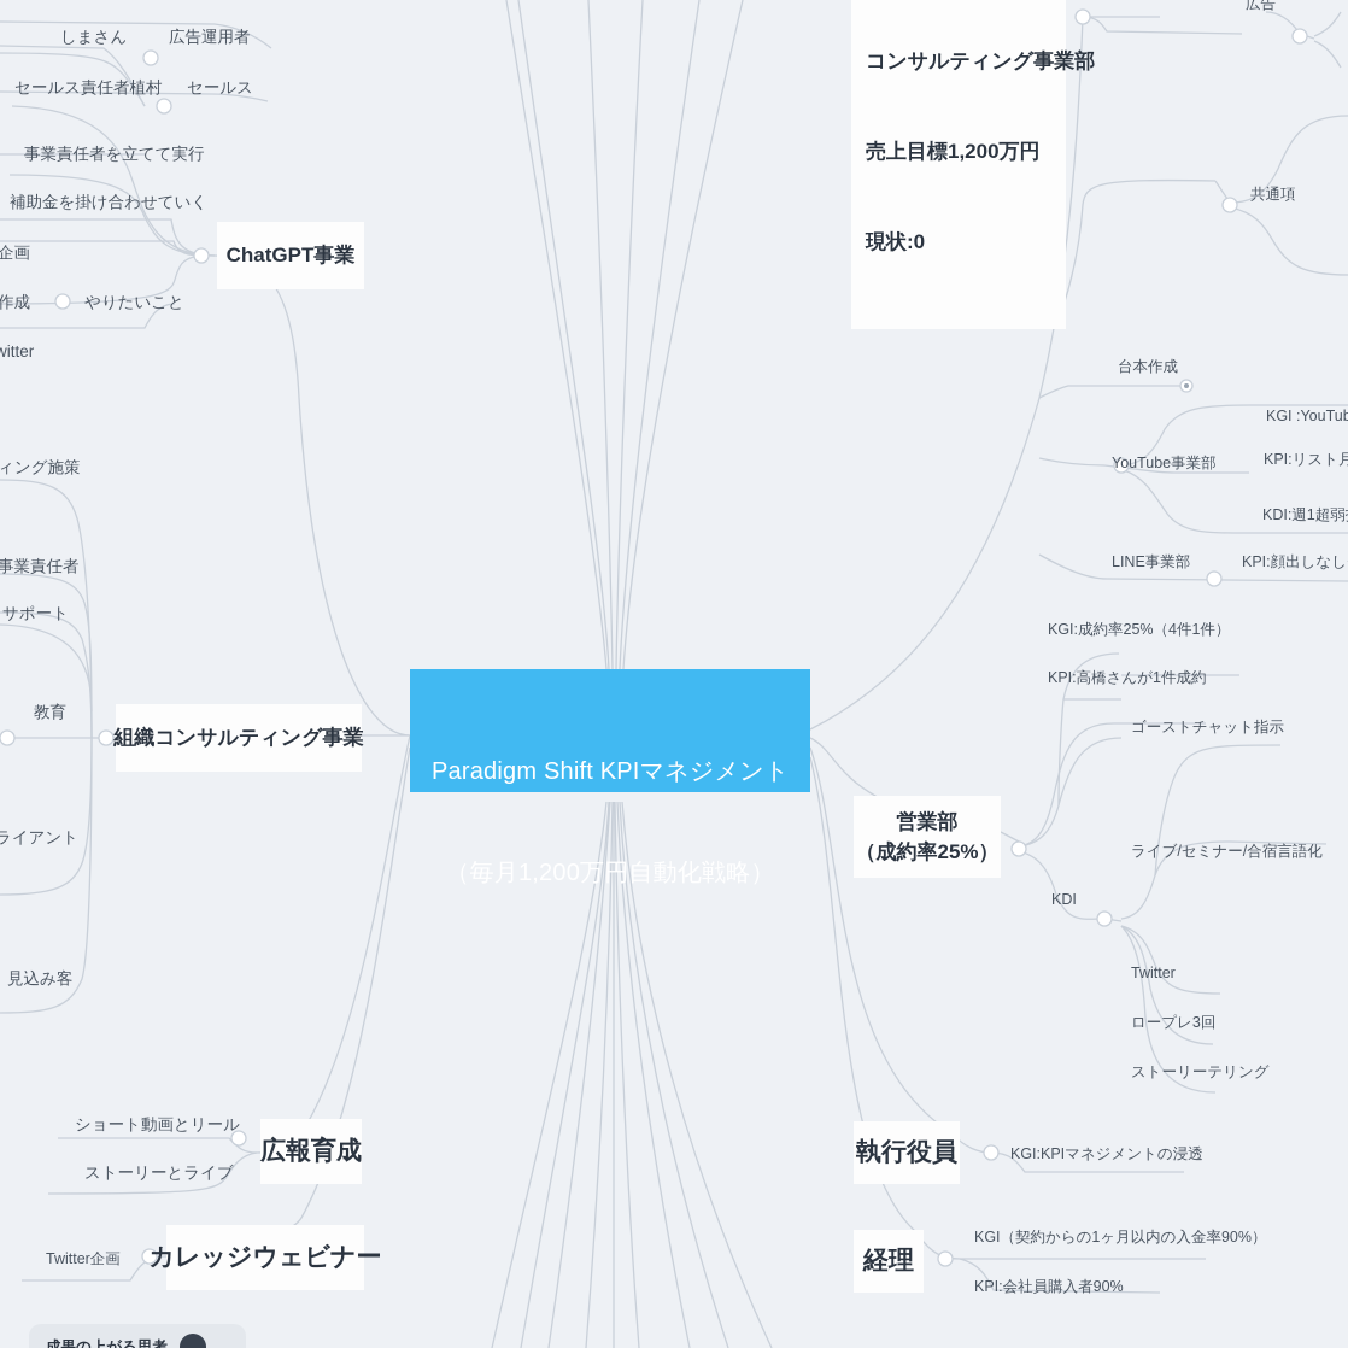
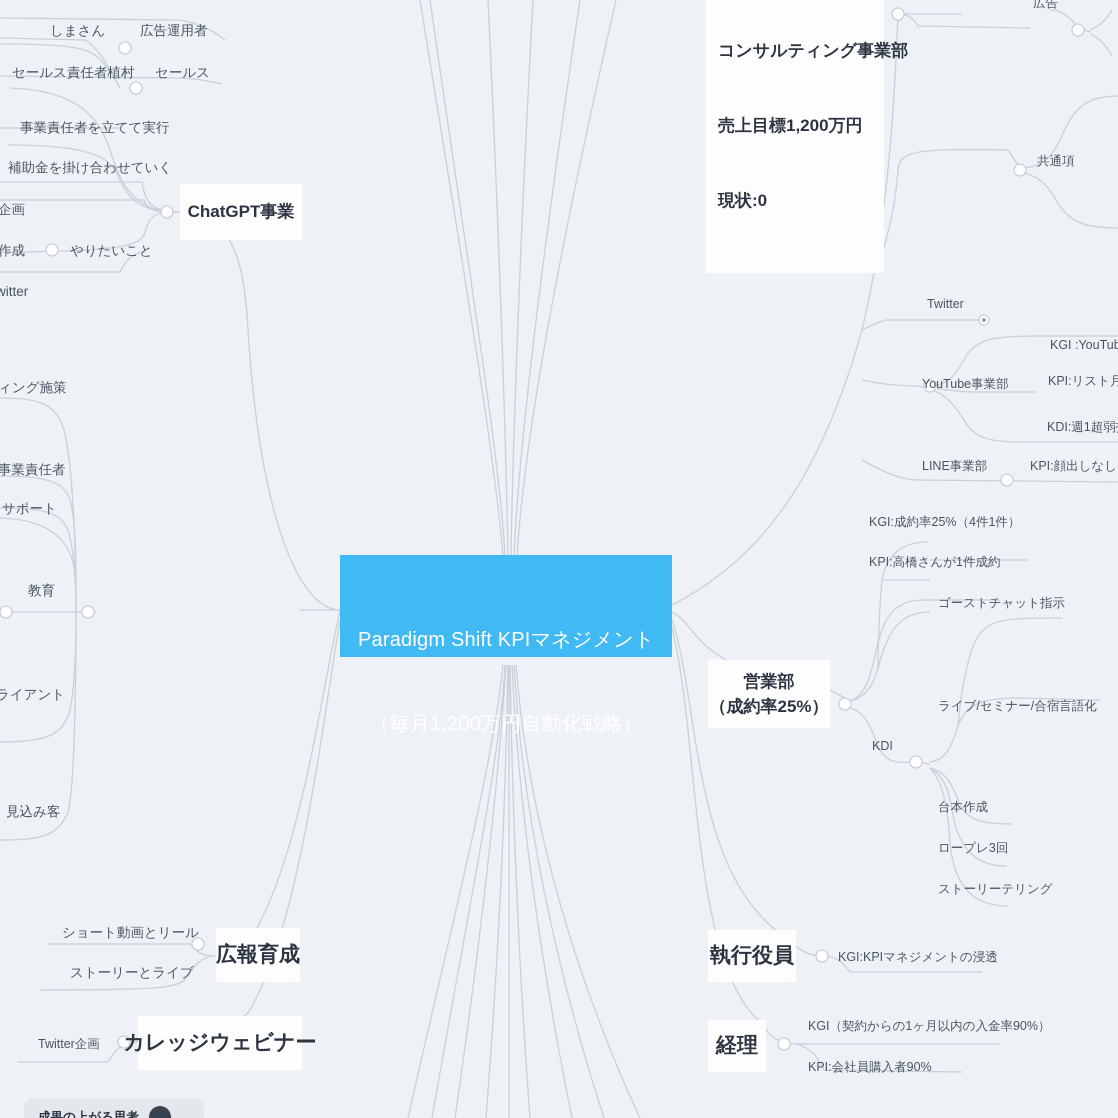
  Paradigm Shift KPIマネジメント
  （毎月1,200万円自動化戦略）
  コンサルティング事業部
  売上目標1,200万円
  現状:0
  ChatGPT事業
- 組織コンサルティング事業
  広報育成
  カレッジウェビナー
  営業部
  （成約率25%）
  執行役員
  経理
  しまさん
  広告運用者
  セールス責任者植村
  セールス
  事業責任者を立てて実行
  補助金を掛け合わせていく
  企画
  作成
  やりたいこと
  witter
  ィング施策
  事業責任者
  サポート
  教育
  ライアント
  見込み客
  ショート動画とリール
  ストーリーとライブ
  Twitter企画
  広告
  共通項
- 台本作成
+ Twitter
  YouTube事業部
  LINE事業部
  KGI :YouTub
  KPI:リスト月
  KDI:週1超弱
  KPI:顔出しなし
  KGI:成約率25%（4件1件）
  KPI:高橋さんが1件成約
  ゴーストチャット指示
  ライブ/セミナー/合宿言語化
  KDI
- Twitter
+ 台本作成
  ロープレ3回
  ストーリーテリング
  KGI:KPIマネジメントの浸透
  KGI（契約からの1ヶ月以内の入金率90%）
  KPI:会社員購入者90%
  成果の上がる思考
